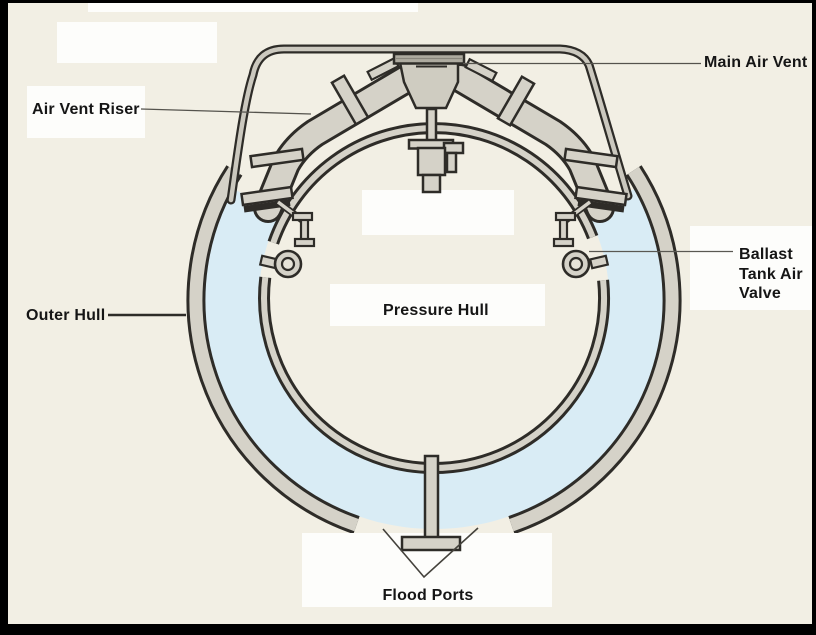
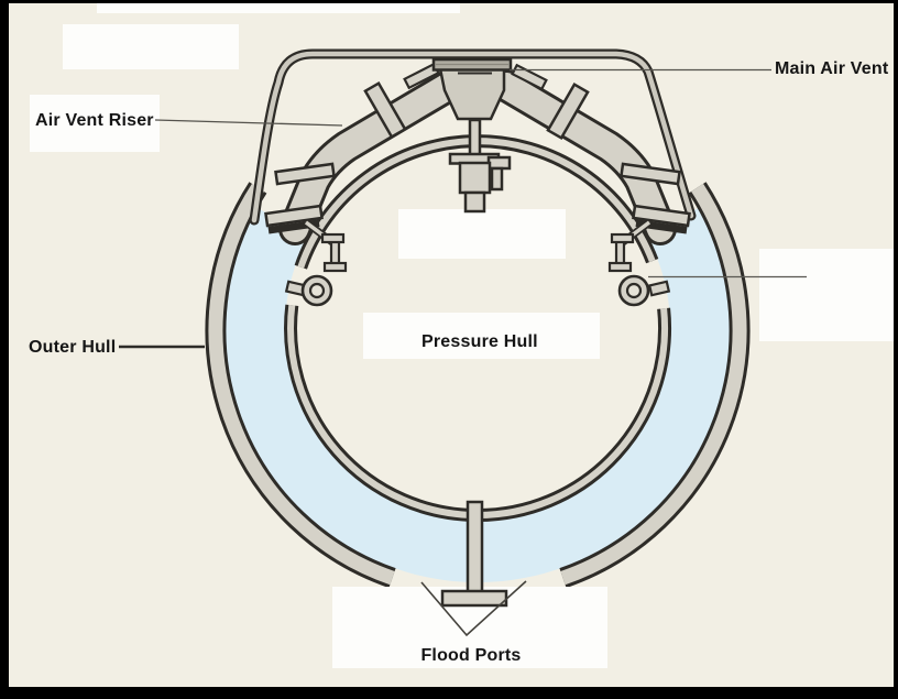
  Main Air Vent
  Air Vent Riser
  Outer Hull
  Pressure Hull
- Ballast
- Tank Air
- Valve
  Flood Ports
